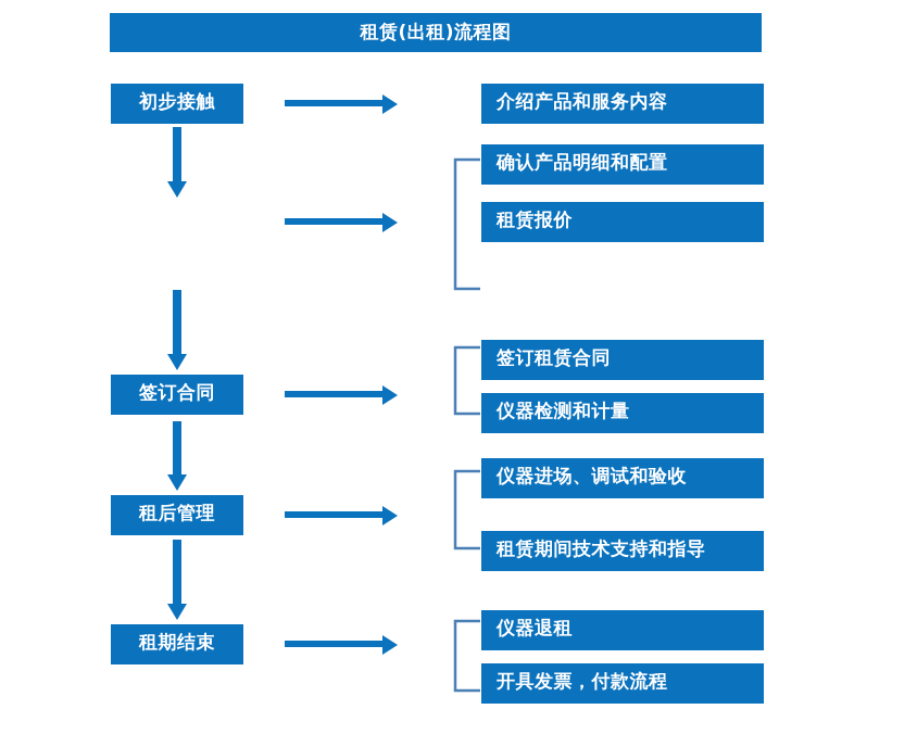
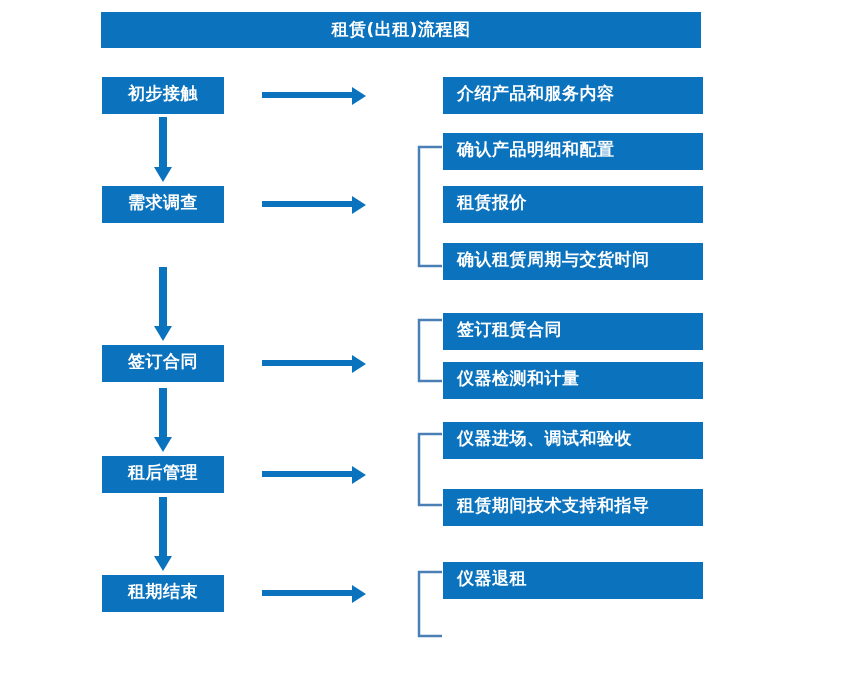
  租赁(出租)流程图
  初步接触
+ 需求调查
  签订合同
  租后管理
  租期结束
  介绍产品和服务内容
  确认产品明细和配置
  租赁报价
+ 确认租赁周期与交货时间
  签订租赁合同
  仪器检测和计量
  仪器进场、调试和验收
  租赁期间技术支持和指导
  仪器退租
- 开具发票，付款流程
